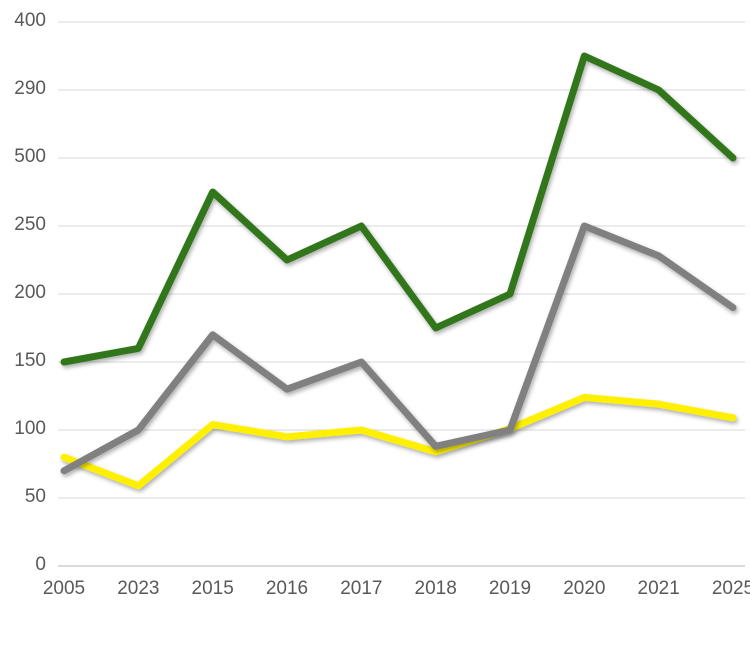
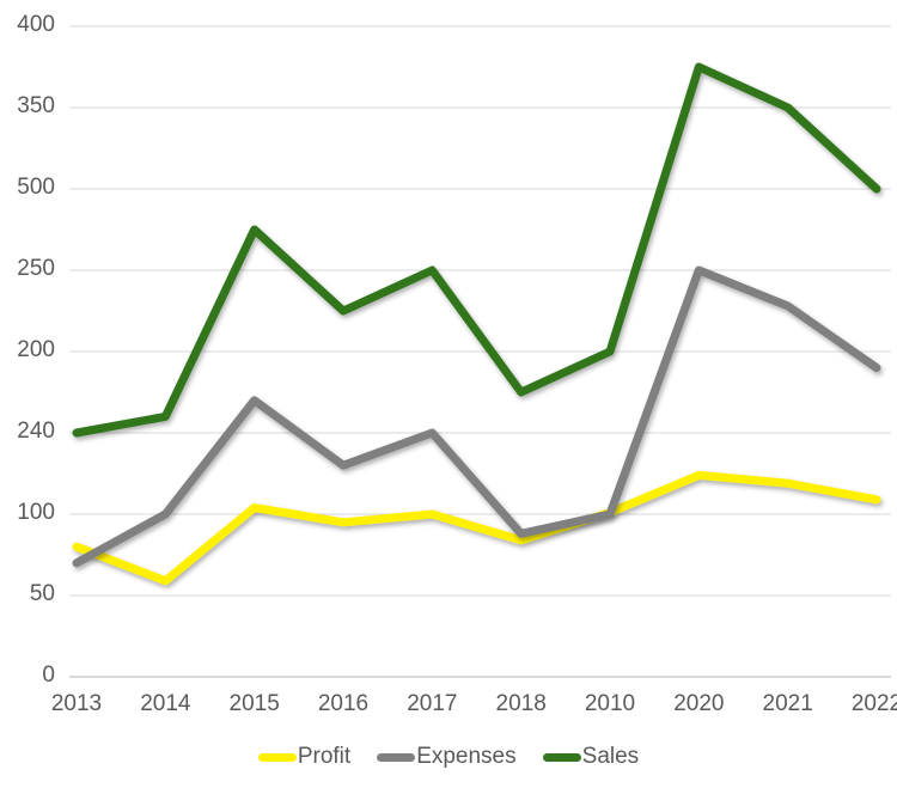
  0
  50
  100
- 150
+ 240
  200
  250
  500
- 290
+ 350
  400
- 2005
+ 2013
- 2023
+ 2014
  2015
  2016
  2017
  2018
- 2019
+ 2010
  2020
  2021
- 2025
+ 2022
+ Profit
+ Expenses
+ Sales
